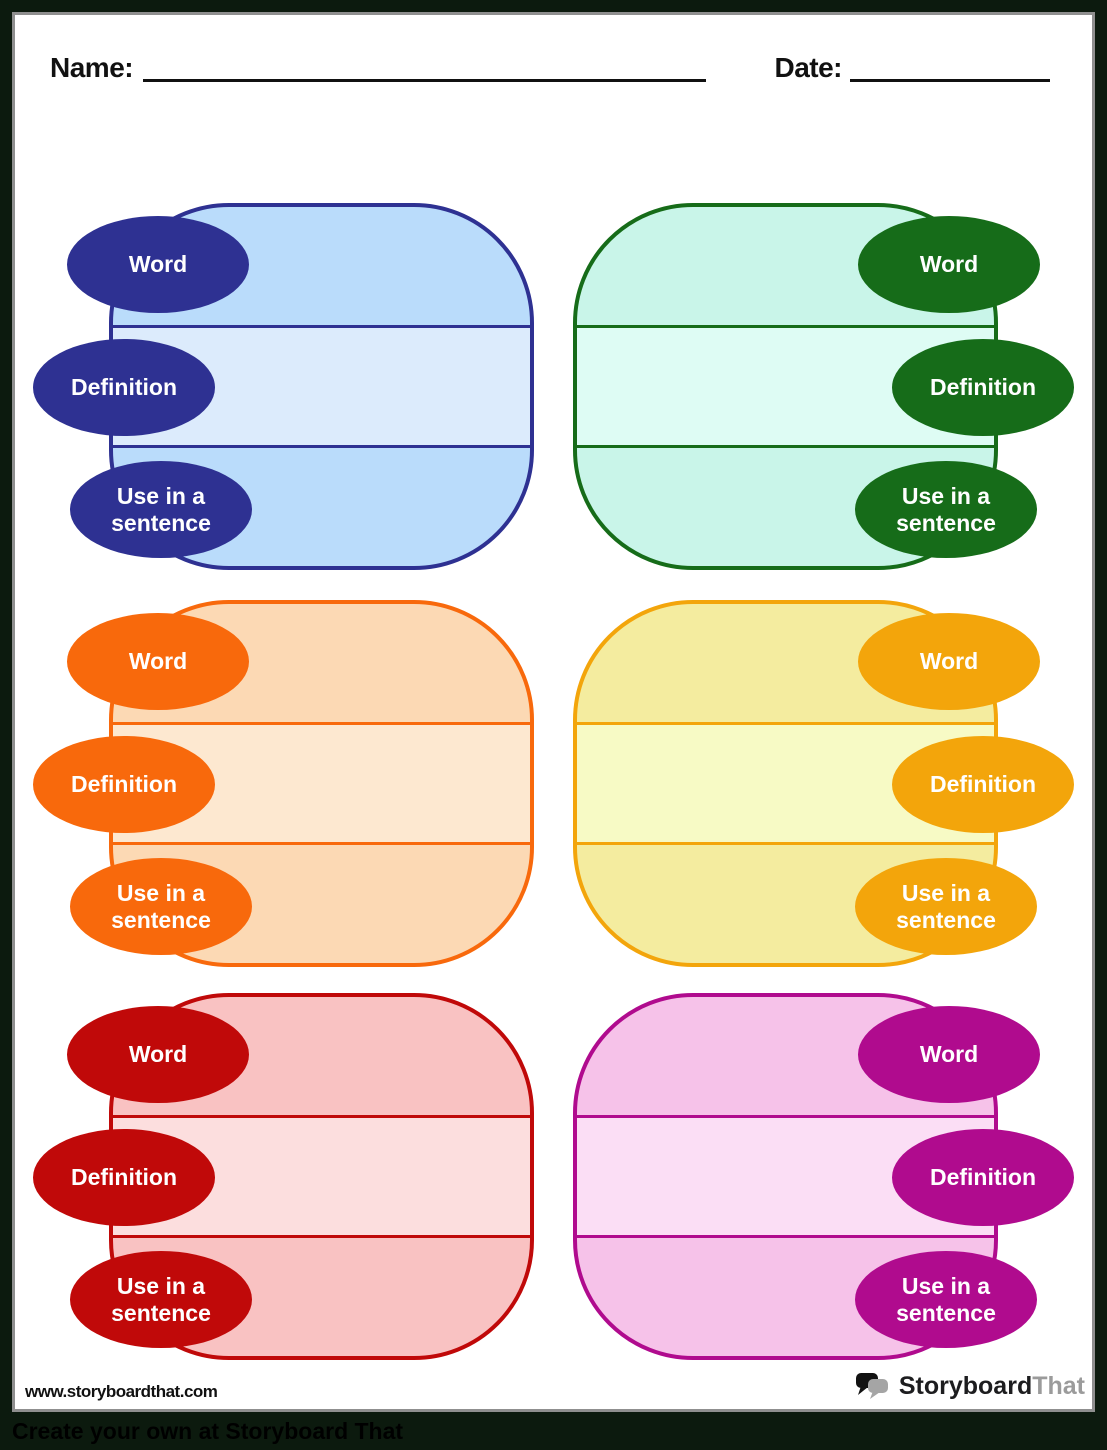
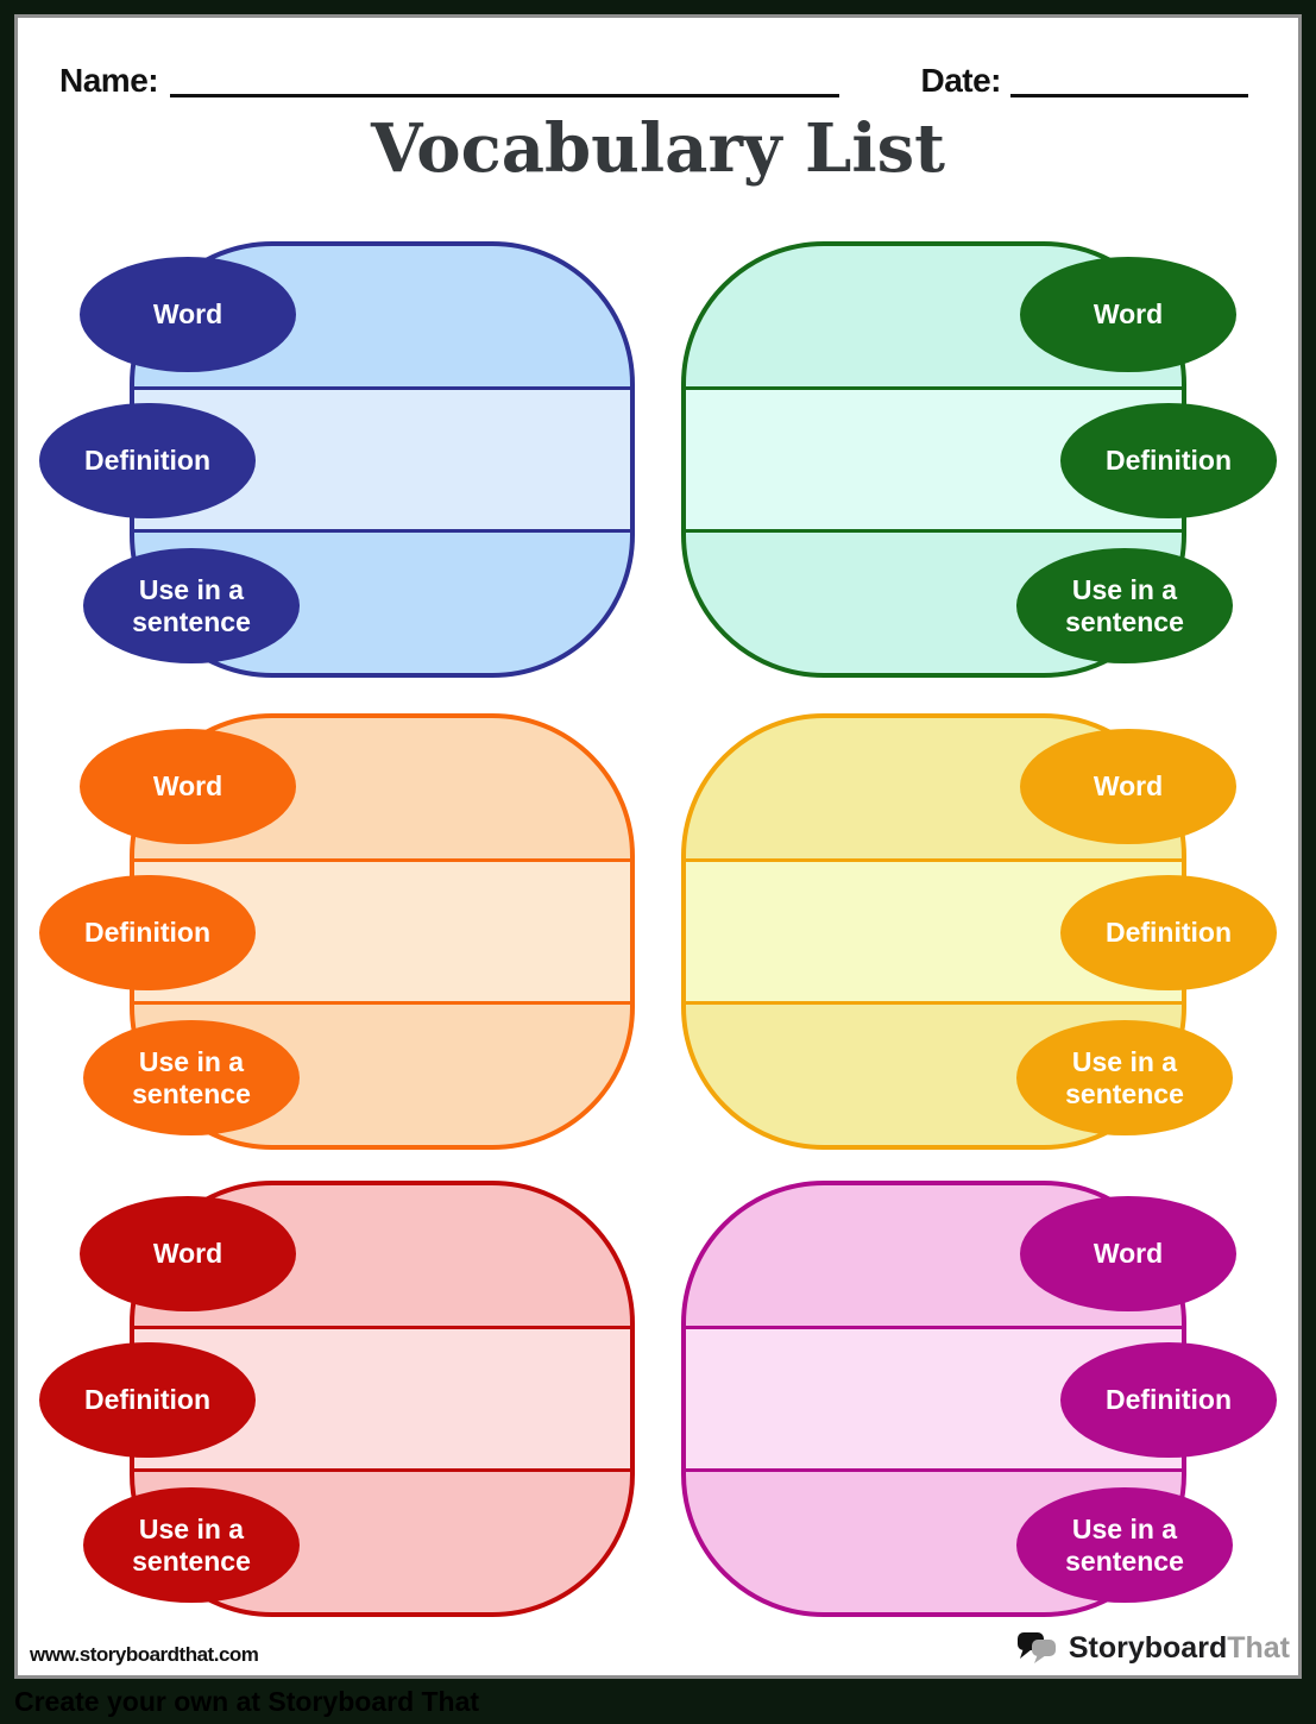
  Name:
  Date:
+ Vocabulary List
  Word
  Definition
  Use in a sentence
  Word
  Definition
  Use in a sentence
  Word
  Definition
  Use in a sentence
  Word
  Definition
  Use in a sentence
  Word
  Definition
  Use in a sentence
  Word
  Definition
  Use in a sentence
  www.storyboardthat.com
  StoryboardThat
  Create your own at Storyboard That
